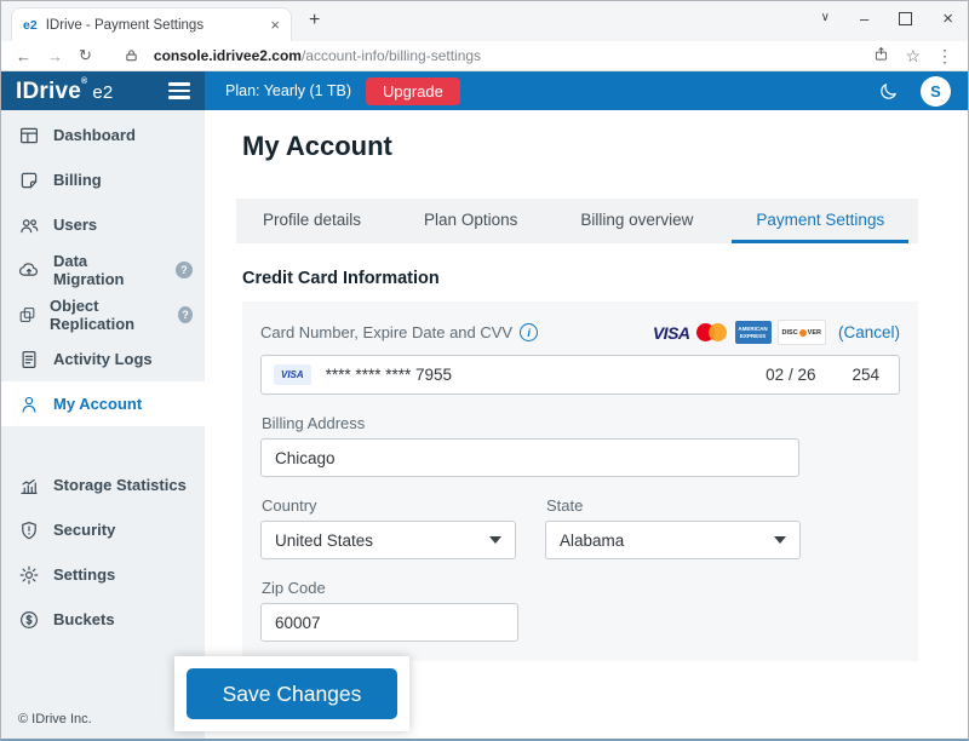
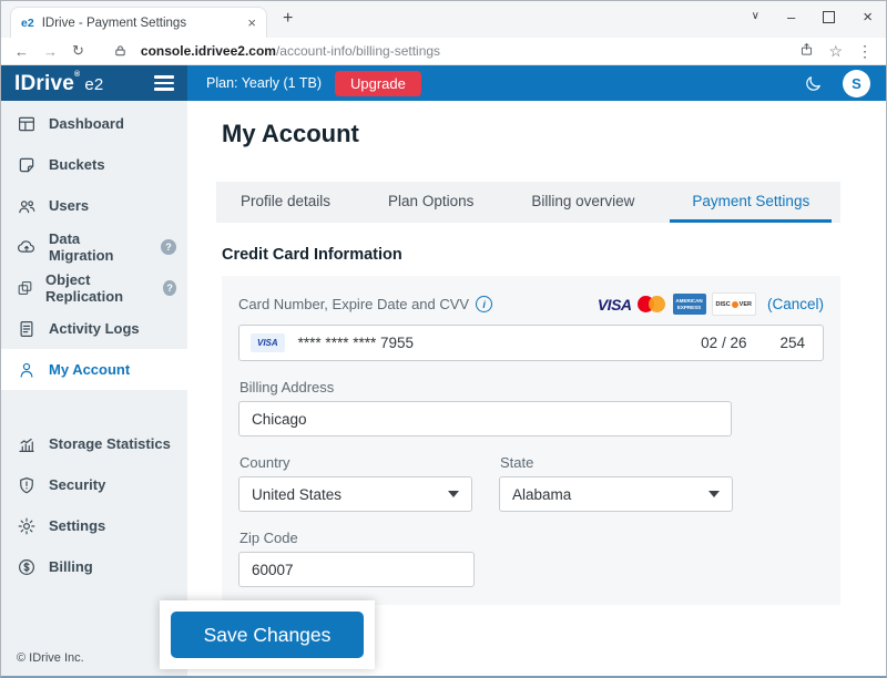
  e2
  IDrive - Payment Settings
  ×
  +
  ∨
  –
  ×
  ←
  →
  ↻
  console.idrivee2.com/account-info/billing-settings
  ☆
  ⋮
  IDrive e2
  Plan: Yearly (1 TB)
  Upgrade
  S
  Dashboard
- Billing
+ Buckets
  Users
  Data Migration
  ?
  Object Replication
  ?
  Activity Logs
  My Account
  Storage Statistics
  Security
  Settings
- Buckets
+ Billing
  © IDrive Inc.
  My Account
  Profile details
  Plan Options
  Billing overview
  Payment Settings
  Credit Card Information
  Card Number, Expire Date and CVV
  i
  VISA
  (Cancel)
  VISA
  **** **** **** 7955
  02 / 26
  254
  Billing Address
  Chicago
  Country
  United States
  State
  Alabama
  Zip Code
  60007
  Save Changes
